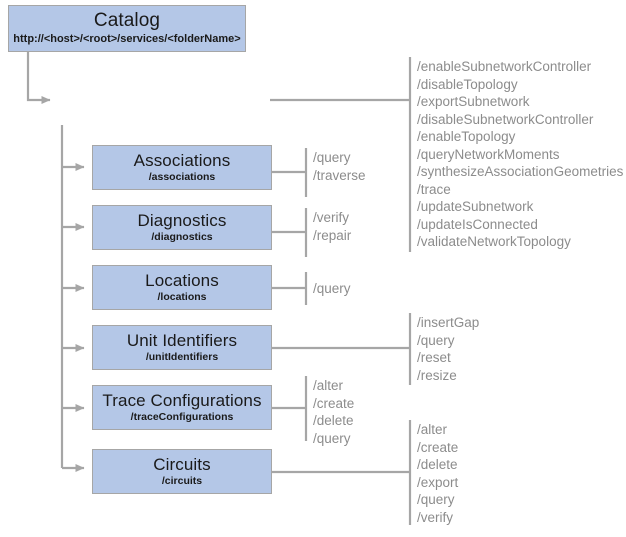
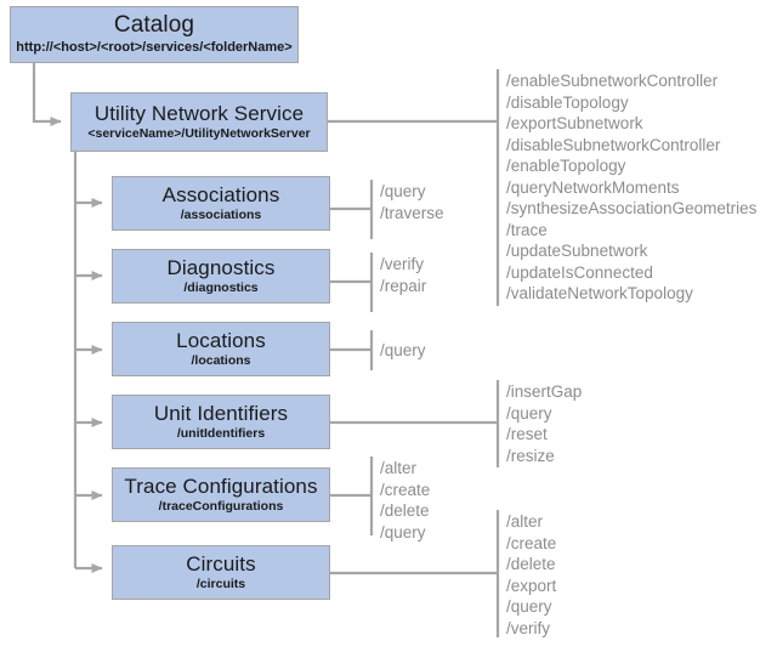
  Catalog
  http://<host>/<root>/services/<folderName>
+ Utility Network Service
+ <serviceName>/UtilityNetworkServer
  Associations
  /associations
  Diagnostics
  /diagnostics
  Locations
  /locations
  Unit Identifiers
  /unitIdentifiers
  Trace Configurations
  /traceConfigurations
  Circuits
  /circuits
  /enableSubnetworkController
  /disableTopology
  /exportSubnetwork
  /disableSubnetworkController
  /enableTopology
  /queryNetworkMoments
  /synthesizeAssociationGeometries
  /trace
  /updateSubnetwork
  /updateIsConnected
  /validateNetworkTopology
  /query
  /traverse
  /verify
  /repair
  /query
  /insertGap
  /query
  /reset
  /resize
  /alter
  /create
  /delete
  /query
  /alter
  /create
  /delete
  /export
  /query
  /verify
